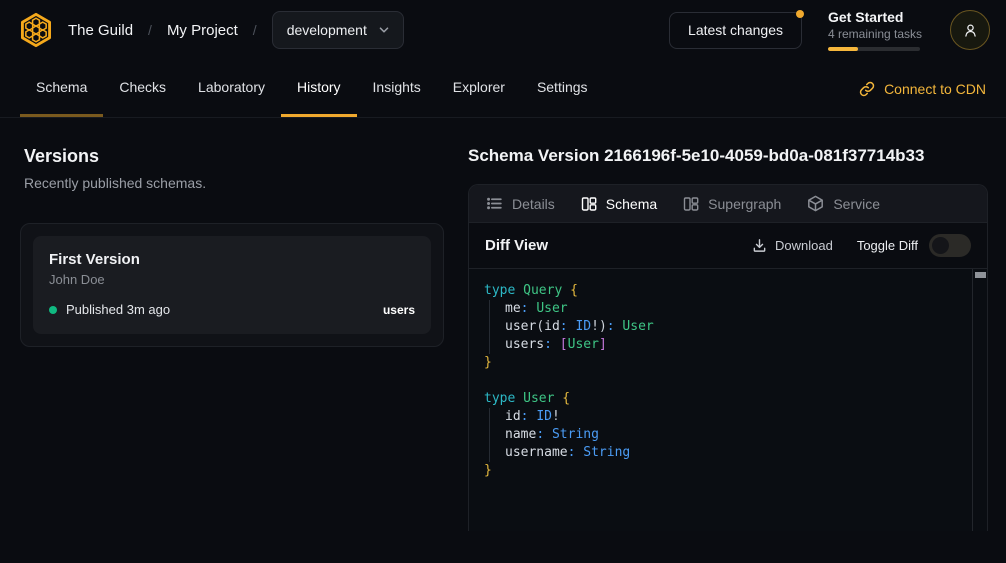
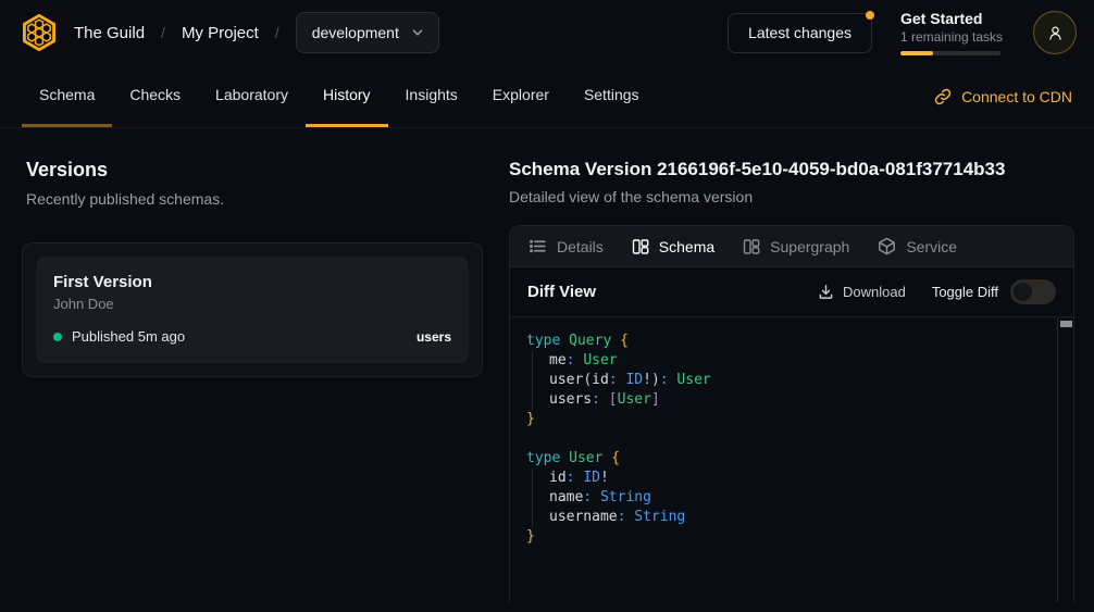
  The Guild
  /
  My Project
  /
  development
  Latest changes
  Get Started
- 4 remaining tasks
+ 1 remaining tasks
  Schema
  Checks
  Laboratory
  History
  Insights
  Explorer
  Settings
  Connect to CDN
  Versions
  Recently published schemas.
  First Version
  John Doe
- Published 3m ago
+ Published 5m ago
  users
  Schema Version 2166196f-5e10-4059-bd0a-081f37714b33
+ Detailed view of the schema version
  Details
  Schema
  Supergraph
  Service
  Diff View
  Download
  Toggle Diff
  type Query {
  me: User
  user(id: ID!): User
  users: [User]
  }
  type User {
  id: ID!
  name: String
  username: String
  }
